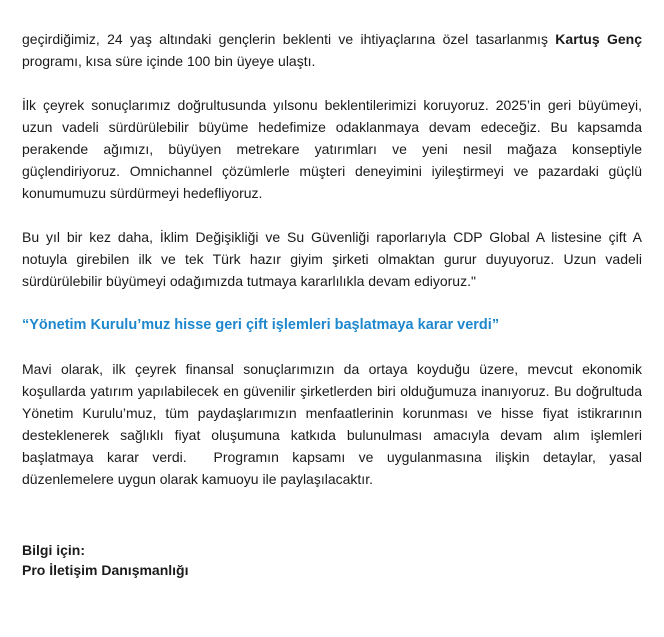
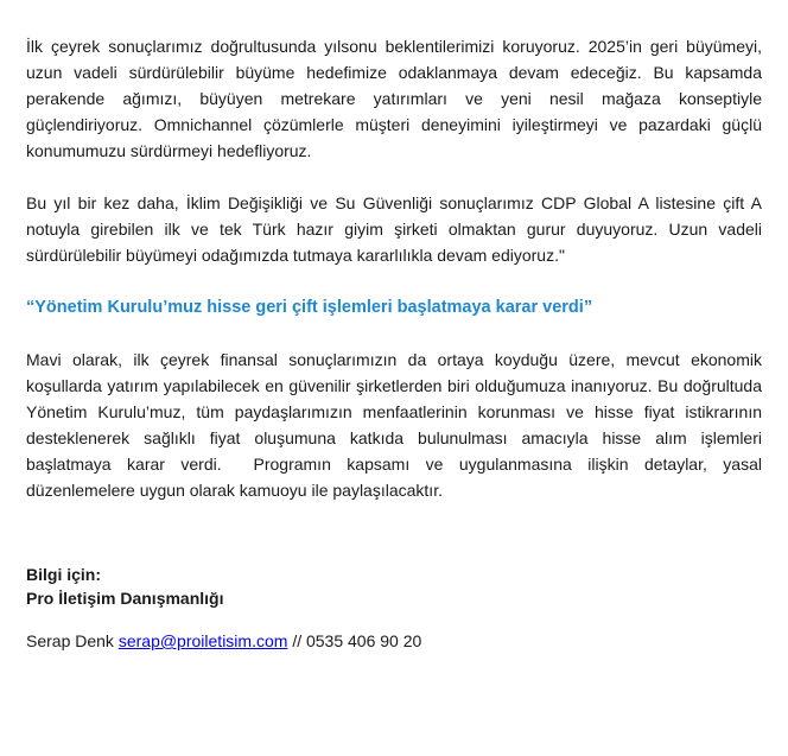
- geçirdiğimiz, 24 yaş altındaki gençlerin beklenti ve ihtiyaçlarına özel tasarlanmış Kartuş Genç programı, kısa süre içinde 100 bin üyeye ulaştı.
  İlk çeyrek sonuçlarımız doğrultusunda yılsonu beklentilerimizi koruyoruz. 2025’in geri büyümeyi, uzun vadeli sürdürülebilir büyüme hedefimize odaklanmaya devam edeceğiz. Bu kapsamda perakende ağımızı, büyüyen metrekare yatırımları ve yeni nesil mağaza konseptiyle güçlendiriyoruz. Omnichannel çözümlerle müşteri deneyimini iyileştirmeyi ve pazardaki güçlü konumumuzu sürdürmeyi hedefliyoruz.
- Bu yıl bir kez daha, İklim Değişikliği ve Su Güvenliği raporlarıyla CDP Global A listesine çift A notuyla girebilen ilk ve tek Türk hazır giyim şirketi olmaktan gurur duyuyoruz. Uzun vadeli sürdürülebilir büyümeyi odağımızda tutmaya kararlılıkla devam ediyoruz."
+ Bu yıl bir kez daha, İklim Değişikliği ve Su Güvenliği sonuçlarımız CDP Global A listesine çift A notuyla girebilen ilk ve tek Türk hazır giyim şirketi olmaktan gurur duyuyoruz. Uzun vadeli sürdürülebilir büyümeyi odağımızda tutmaya kararlılıkla devam ediyoruz."
  “Yönetim Kurulu’muz hisse geri çift işlemleri başlatmaya karar verdi”
- Mavi olarak, ilk çeyrek finansal sonuçlarımızın da ortaya koyduğu üzere, mevcut ekonomik koşullarda yatırım yapılabilecek en güvenilir şirketlerden biri olduğumuza inanıyoruz. Bu doğrultuda Yönetim Kurulu’muz, tüm paydaşlarımızın menfaatlerinin korunması ve hisse fiyat istikrarının desteklenerek sağlıklı fiyat oluşumuna katkıda bulunulması amacıyla devam alım işlemleri başlatmaya karar verdi. Programın kapsamı ve uygulanmasına ilişkin detaylar, yasal düzenlemelere uygun olarak kamuoyu ile paylaşılacaktır.
+ Mavi olarak, ilk çeyrek finansal sonuçlarımızın da ortaya koyduğu üzere, mevcut ekonomik koşullarda yatırım yapılabilecek en güvenilir şirketlerden biri olduğumuza inanıyoruz. Bu doğrultuda Yönetim Kurulu’muz, tüm paydaşlarımızın menfaatlerinin korunması ve hisse fiyat istikrarının desteklenerek sağlıklı fiyat oluşumuna katkıda bulunulması amacıyla hisse alım işlemleri başlatmaya karar verdi. Programın kapsamı ve uygulanmasına ilişkin detaylar, yasal düzenlemelere uygun olarak kamuoyu ile paylaşılacaktır.
  Bilgi için:
  Pro İletişim Danışmanlığı
+ Serap Denk serap@proiletisim.com // 0535 406 90 20
